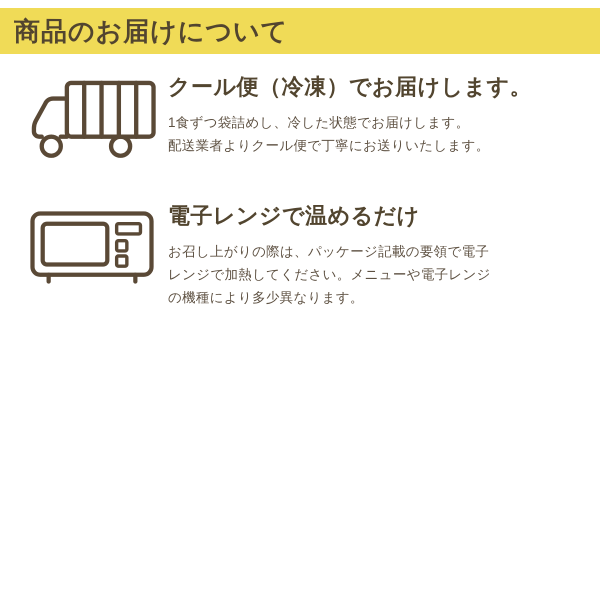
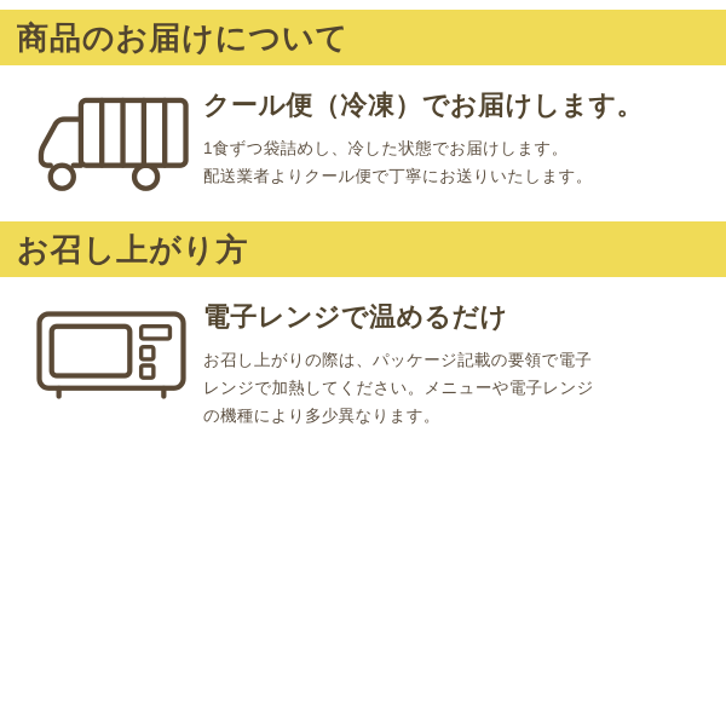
  商品のお届けについて
  クール便（冷凍）でお届けします。
  1食ずつ袋詰めし、冷した状態でお届けします。
  配送業者よりクール便で丁寧にお送りいたします。
+ お召し上がり方
  電子レンジで温めるだけ
  お召し上がりの際は、パッケージ記載の要領で電子
  レンジで加熱してください。メニューや電子レンジ
  の機種により多少異なります。
